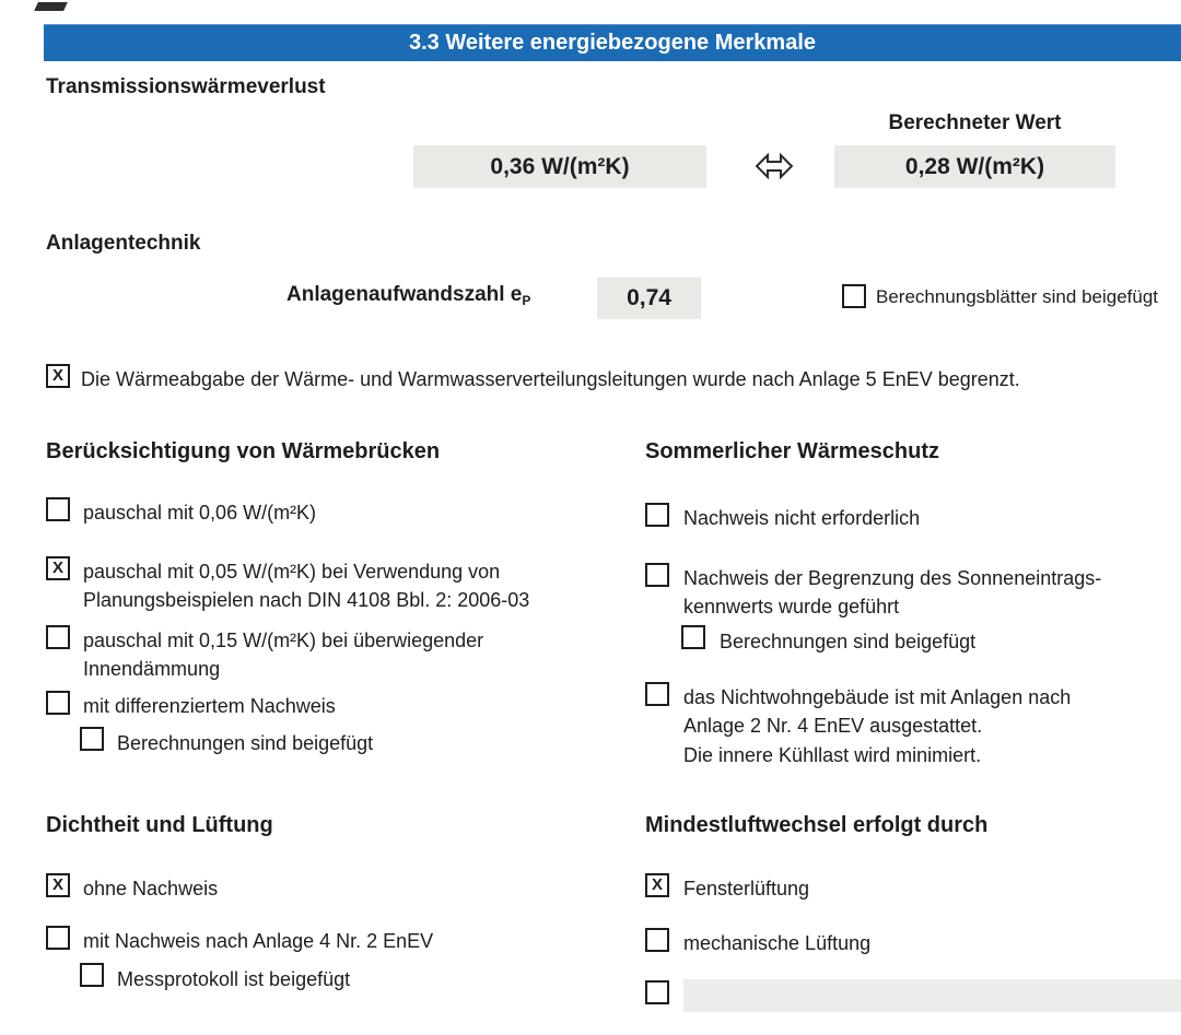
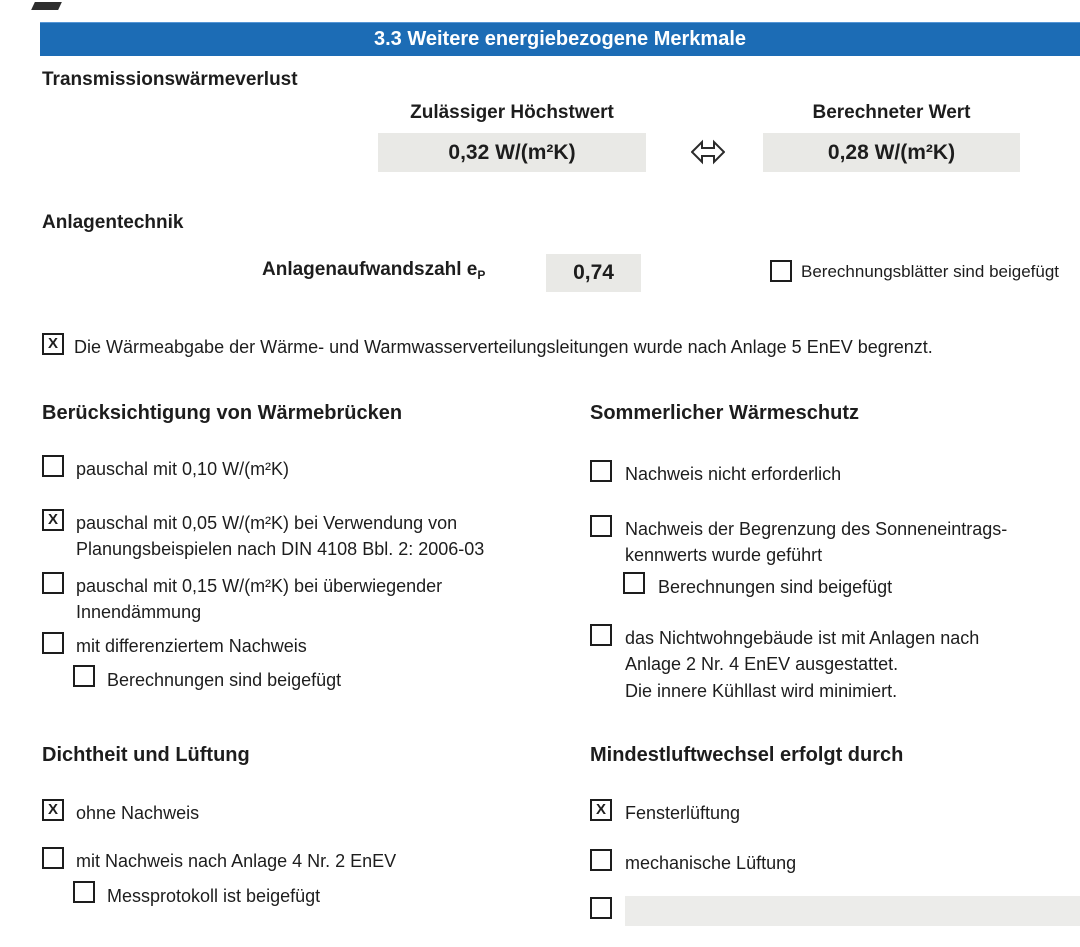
  3.3 Weitere energiebezogene Merkmale
  Transmissionswärmeverlust
+ Zulässiger Höchstwert
  Berechneter Wert
- 0,36 W/(m²K)
+ 0,32 W/(m²K)
  0,28 W/(m²K)
  Anlagentechnik
  Anlagenaufwandszahl eP
  0,74
  Berechnungsblätter sind beigefügt
  X
  Die Wärmeabgabe der Wärme- und Warmwasserverteilungsleitungen wurde nach Anlage 5 EnEV begrenzt.
  Berücksichtigung von Wärmebrücken
- pauschal mit 0,06 W/(m²K)
+ pauschal mit 0,10 W/(m²K)
  X
  pauschal mit 0,05 W/(m²K) bei Verwendung von
  Planungsbeispielen nach DIN 4108 Bbl. 2: 2006-03
  pauschal mit 0,15 W/(m²K) bei überwiegender
  Innendämmung
  mit differenziertem Nachweis
  Berechnungen sind beigefügt
  Sommerlicher Wärmeschutz
  Nachweis nicht erforderlich
  Nachweis der Begrenzung des Sonneneintrags-
  kennwerts wurde geführt
  Berechnungen sind beigefügt
  das Nichtwohngebäude ist mit Anlagen nach
  Anlage 2 Nr. 4 EnEV ausgestattet.
  Die innere Kühllast wird minimiert.
  Dichtheit und Lüftung
  X
  ohne Nachweis
  mit Nachweis nach Anlage 4 Nr. 2 EnEV
  Messprotokoll ist beigefügt
  Mindestluftwechsel erfolgt durch
  X
  Fensterlüftung
  mechanische Lüftung
